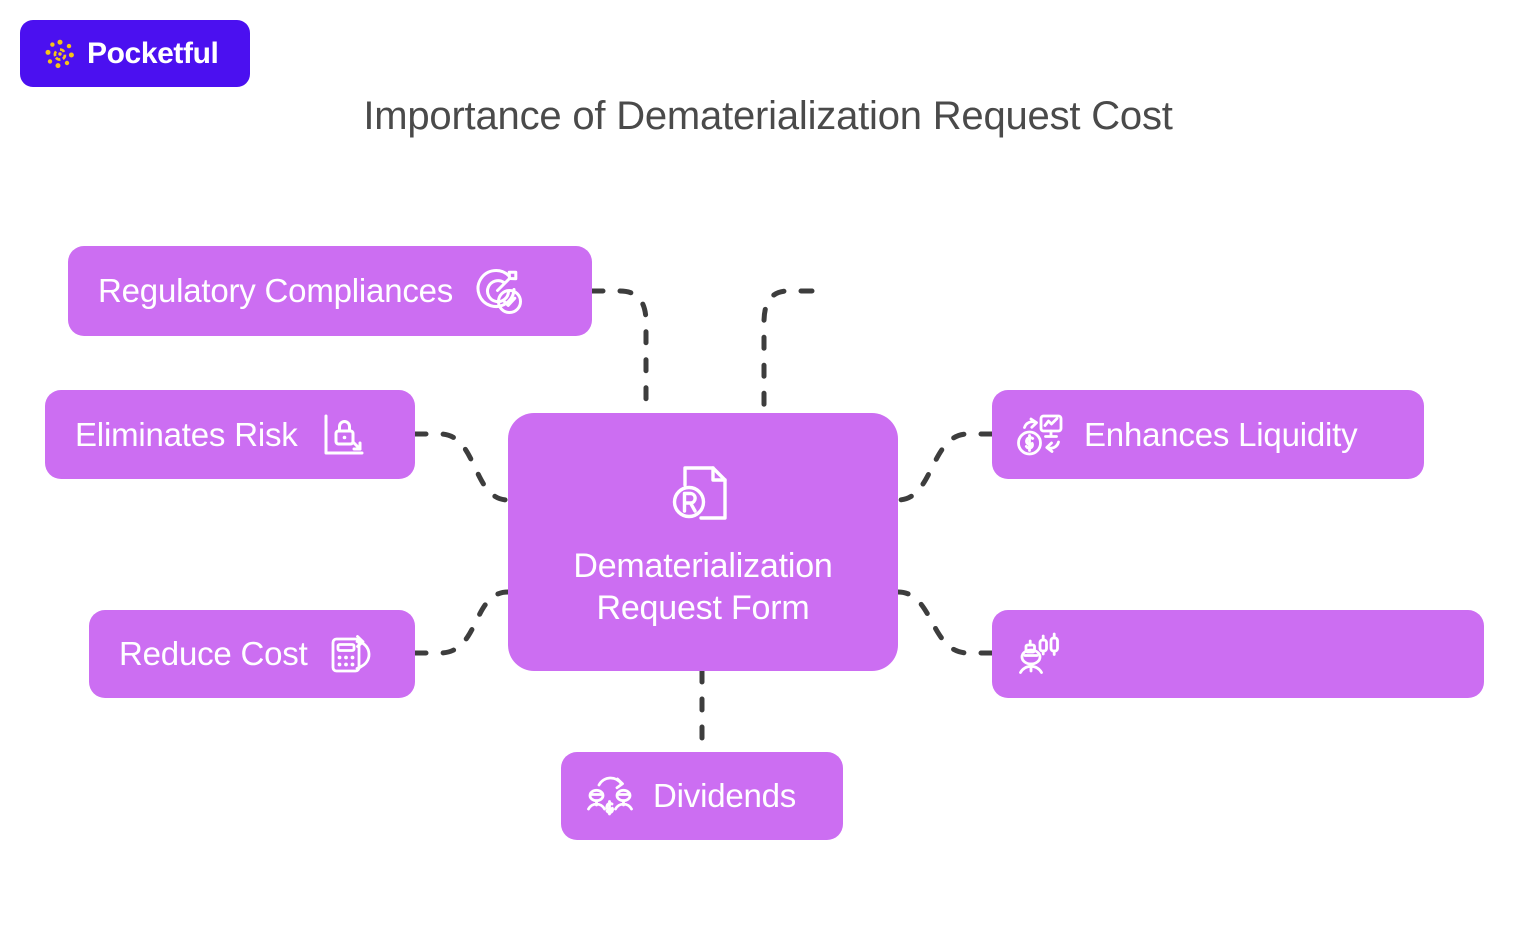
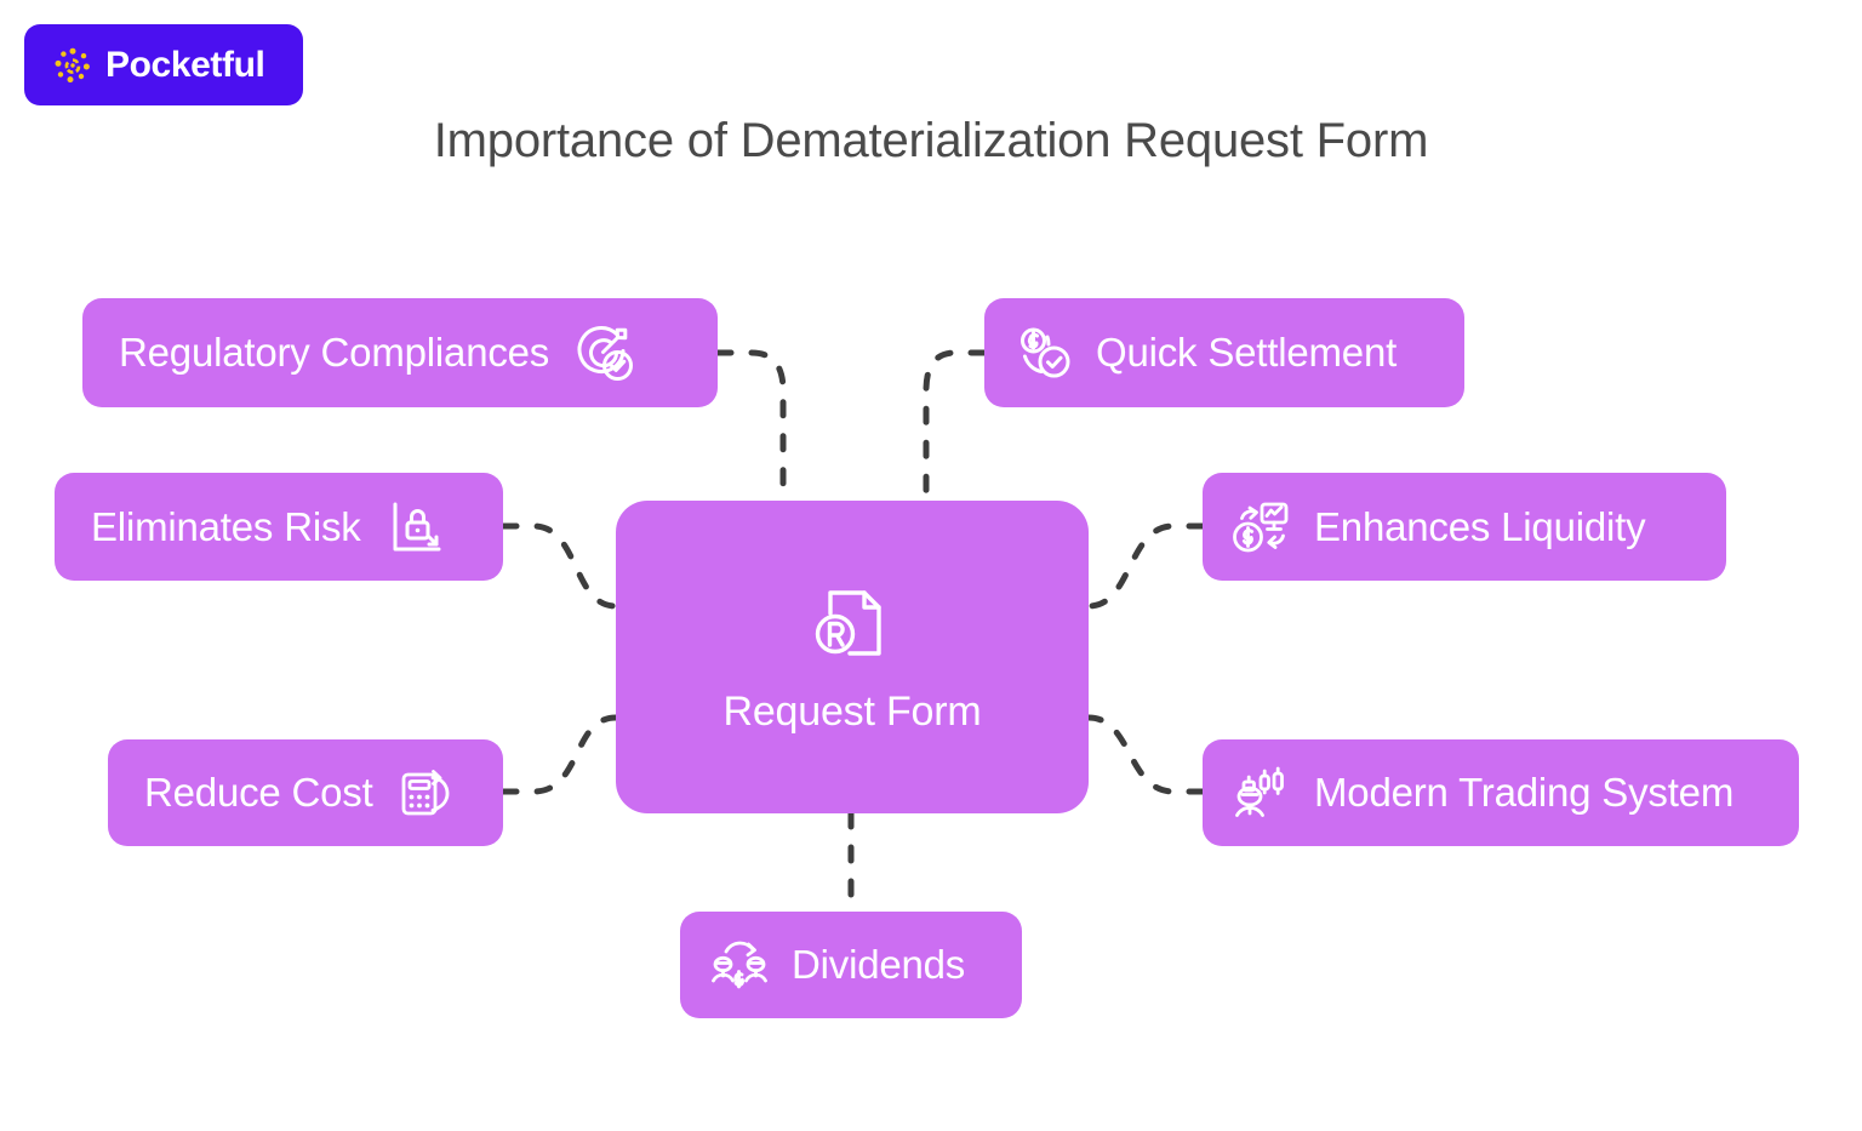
  Pocketful
- Importance of Dematerialization Request Cost
+ Importance of Dematerialization Request Form
  Regulatory Compliances
  Eliminates Risk
  Reduce Cost
+ Quick Settlement
  Enhances Liquidity
+ Modern Trading System
  Dividends
- Dematerialization
  Request Form
